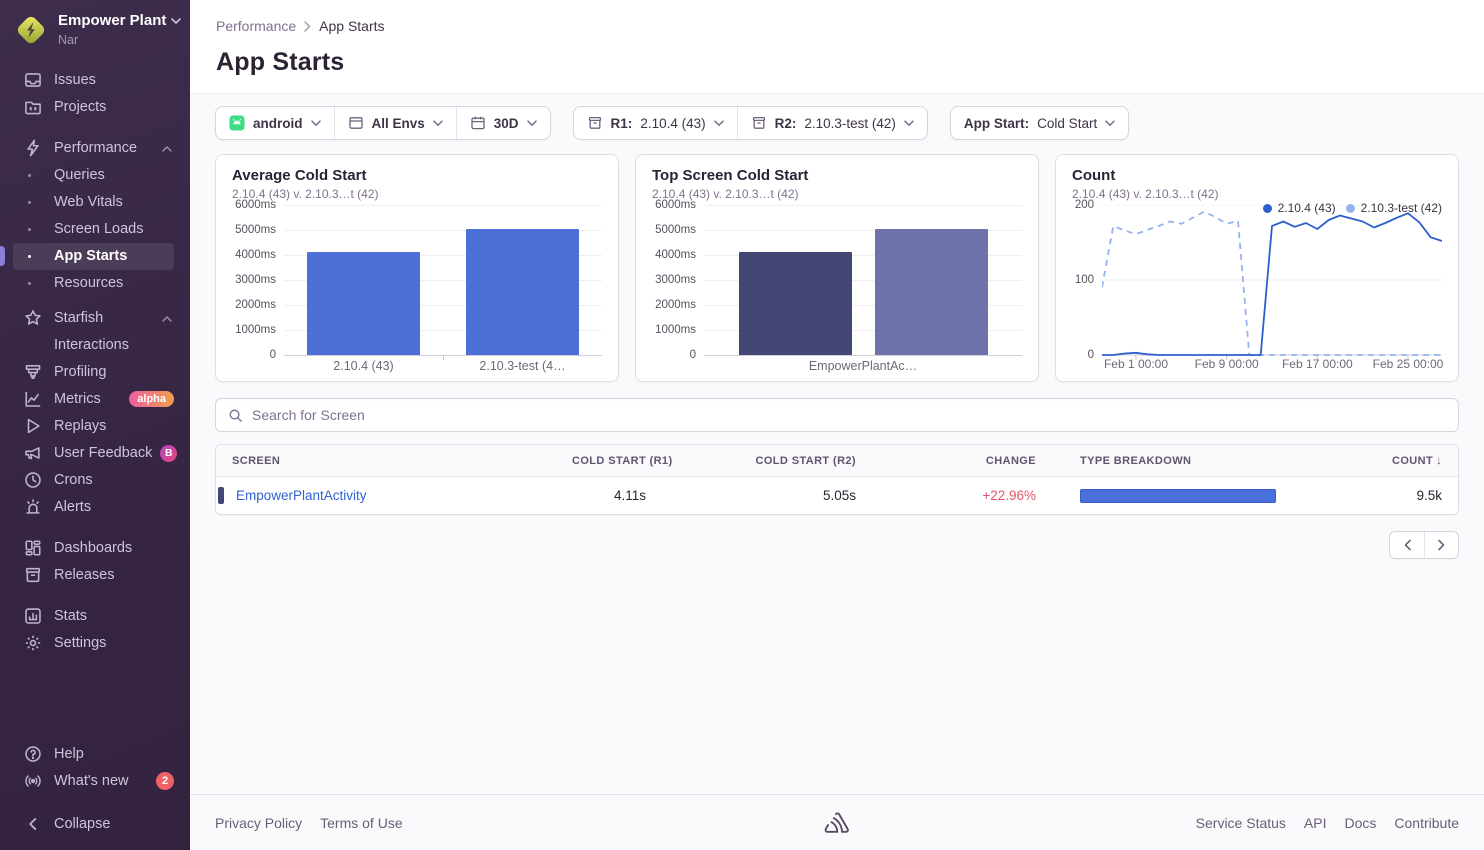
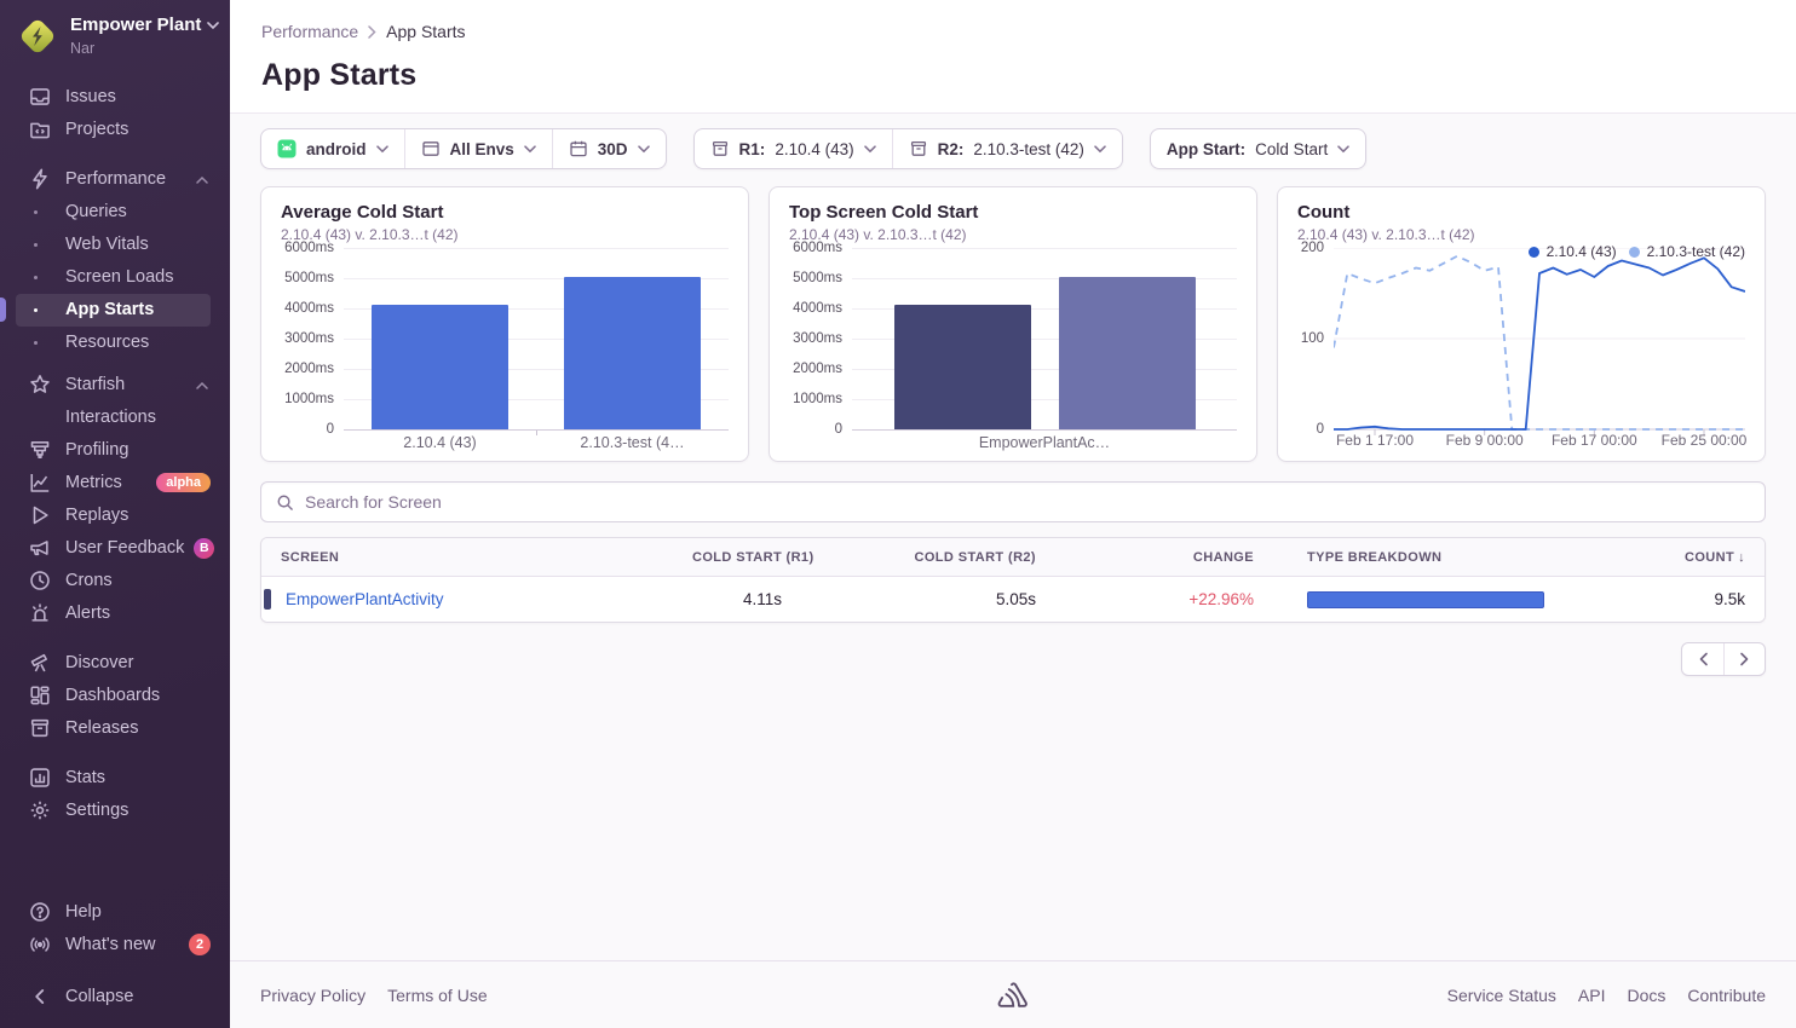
  Empower Plant
  Nar
  Issues
  Projects
  Performance
  Queries
  Web Vitals
  Screen Loads
  App Starts
  Resources
  Starfish
  Interactions
  Profiling
  Metrics
  alpha
  Replays
  User Feedback
  B
  Crons
  Alerts
+ Discover
  Dashboards
  Releases
  Stats
  Settings
  Help
  What's new
  2
  Collapse
  Performance
  App Starts
  App Starts
  android
  All Envs
  30D
  R1:
  2.10.4 (43)
  R2:
  2.10.3-test (42)
  App Start:
  Cold Start
  Average Cold Start
  2.10.4 (43) v. 2.10.3…t (42)
  0
  1000ms
  2000ms
  3000ms
  4000ms
  5000ms
  6000ms
  2.10.4 (43)
  2.10.3-test (4…
  Top Screen Cold Start
  2.10.4 (43) v. 2.10.3…t (42)
  0
  1000ms
  2000ms
  3000ms
  4000ms
  5000ms
  6000ms
  EmpowerPlantAc…
  Count
  2.10.4 (43) v. 2.10.3…t (42)
  0
  100
  200
- Feb 1 00:00
+ Feb 1 17:00
  Feb 9 00:00
  Feb 17 00:00
  Feb 25 00:00
  2.10.4 (43)
  2.10.3-test (42)
  Search for Screen
  SCREEN
  COLD START (R
  COLD START (R2)
  CHANGE
  TYPE BREAKDOWN
  COUNT ↓
  EmpowerPlantActivity
  4.11s
  5.05s
  +22.96%
  9.5k
  Privacy Policy
  Terms of Use
  Service Status
  API
  Docs
  Contribute
